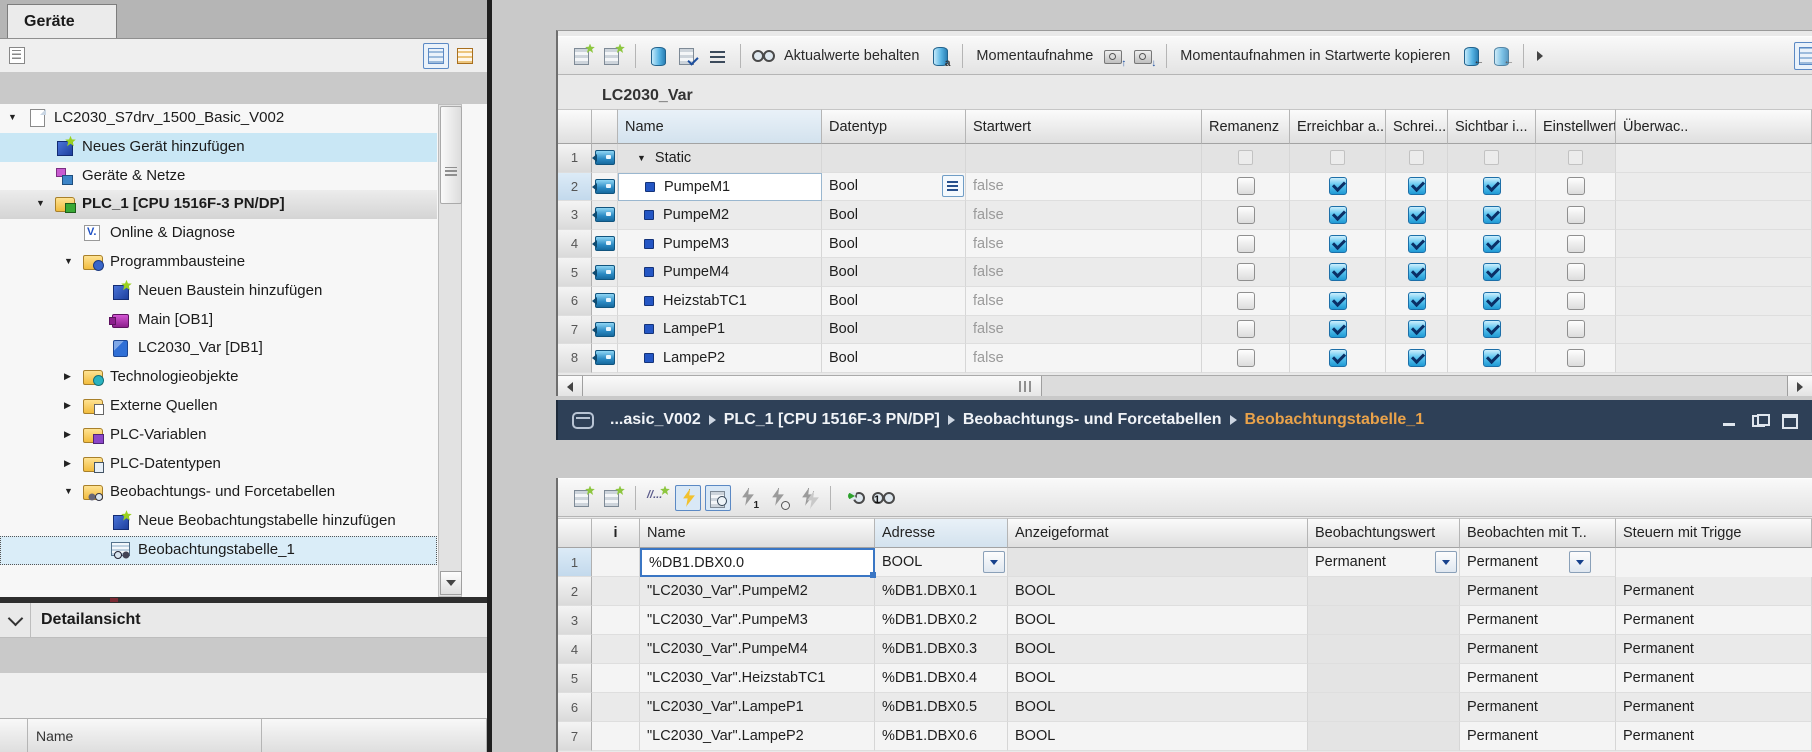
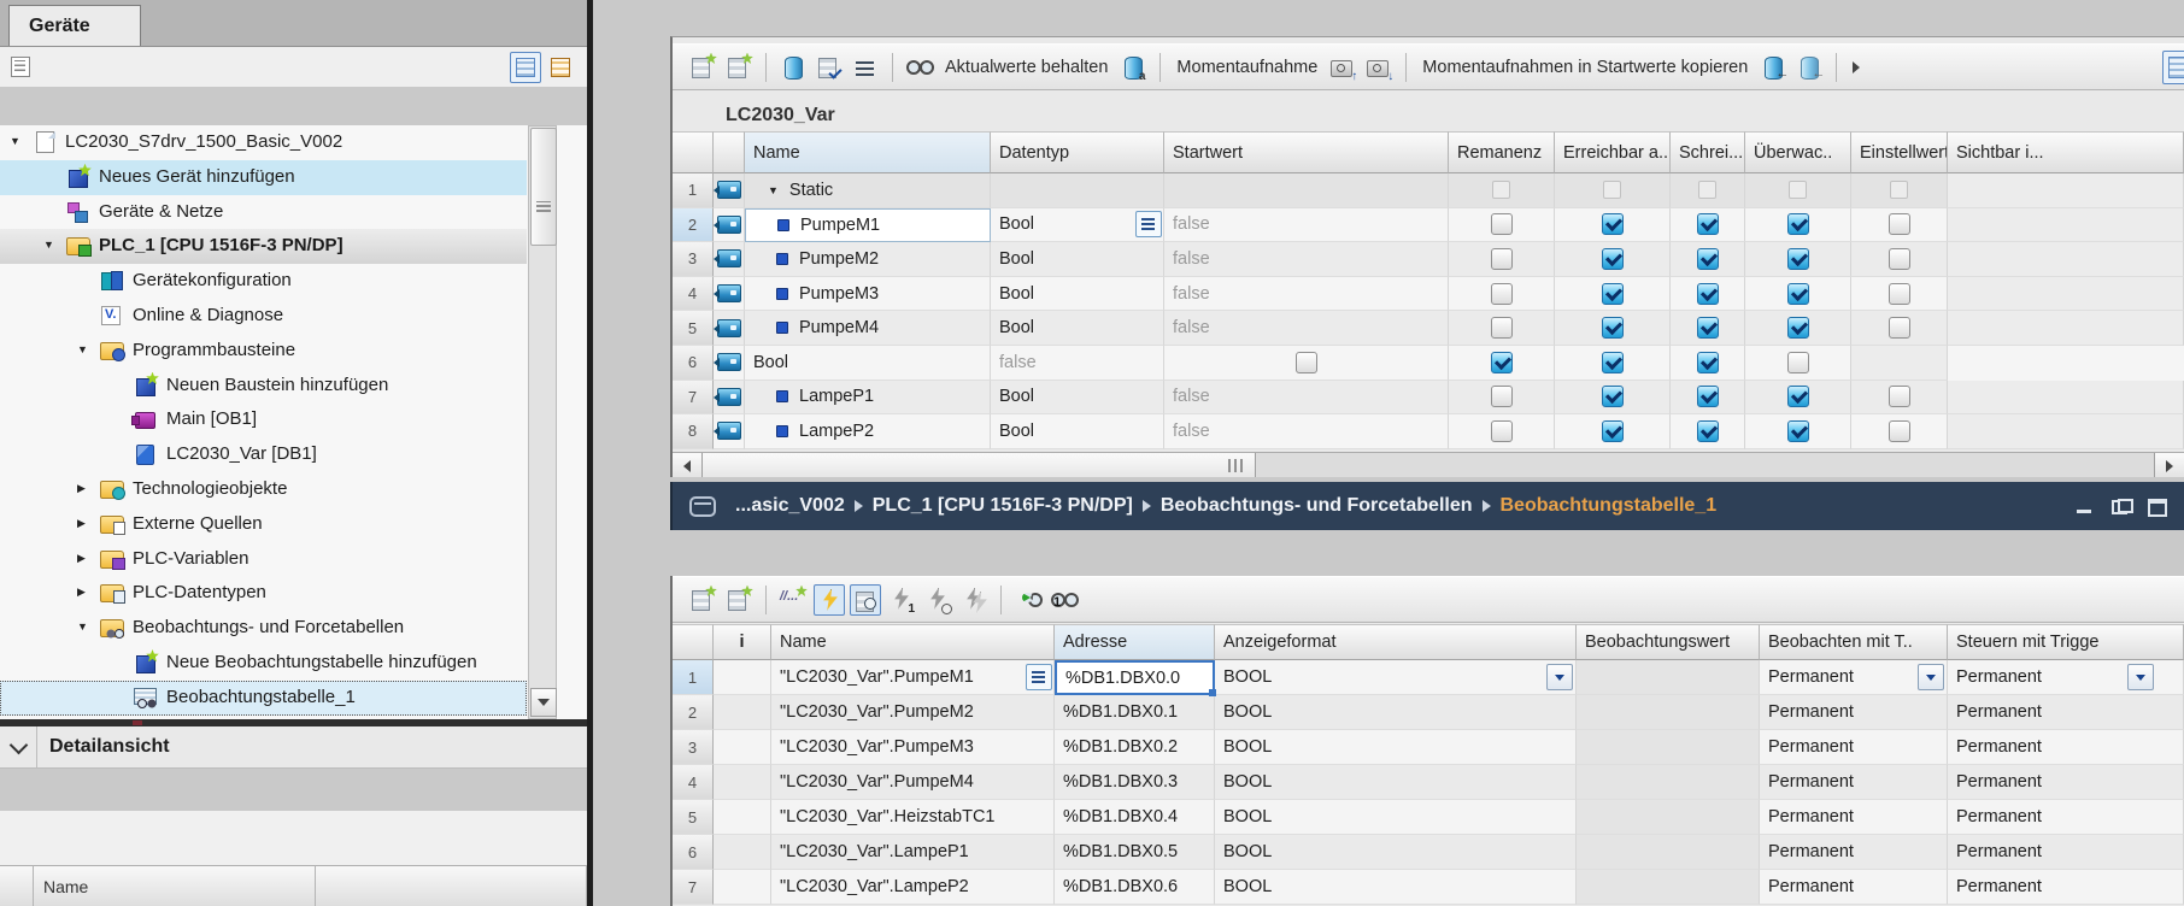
  Geräte
  ▼
  LC2030_S7drv_1500_Basic_V002
  Neues Gerät hinzufügen
  Geräte & Netze
  ▼
  PLC_1 [CPU 1516F-3 PN/DP]
+ Gerätekonfiguration
  Online & Diagnose
  ▼
  Programmbausteine
  Neuen Baustein hinzufügen
  Main [OB1]
  LC2030_Var [DB1]
  ▶
  Technologieobjekte
  ▶
  Externe Quellen
  ▶
  PLC-Variablen
  ▶
  PLC-Datentypen
  ▼
  Beobachtungs- und Forcetabellen
  Neue Beobachtungstabelle hinzufügen
  Beobachtungstabelle_1
  Detailansicht
  Name
  Aktualwerte behalten
  Momentaufnahme
  ↑
  ↓
  Momentaufnahmen in Startwerte kopieren
  LC2030_Var
  Name
  Datentyp
  Startwert
  Remanenz
  Erreichbar a..
  Schrei...
- Sichtbar i...
+ Überwac..
  Einstellwer
- Überwac..
+ Sichtbar i...
  1
  ▼
  Static
  2
  PumpeM1
  Bool
  false
  3
  PumpeM2
  Bool
  false
  4
  PumpeM3
  Bool
  false
  5
  PumpeM4
  Bool
  false
  6
- HeizstabTC1
  Bool
  false
  7
  LampeP1
  Bool
  false
  8
  LampeP2
  Bool
  false
  ...asic_V002
  PLC_1 [CPU 1516F-3 PN/DP]
  Beobachtungs- und Forcetabellen
  Beobachtungstabelle_1
  i
  Name
  Adresse
  Anzeigeformat
  Beobachtungswert
  Beobachten mit T..
  Steuern mit Trigge
  1
+ "LC2030_Var".PumpeM1
  %DB1.DBX0.0
  BOOL
  Permanent
  Permanent
  2
  "LC2030_Var".PumpeM2
  %DB1.DBX0.1
  BOOL
  Permanent
  Permanent
  3
  "LC2030_Var".PumpeM3
  %DB1.DBX0.2
  BOOL
  Permanent
  Permanent
  4
  "LC2030_Var".PumpeM4
  %DB1.DBX0.3
  BOOL
  Permanent
  Permanent
  5
  "LC2030_Var".HeizstabTC1
  %DB1.DBX0.4
  BOOL
  Permanent
  Permanent
  6
  "LC2030_Var".LampeP1
  %DB1.DBX0.5
  BOOL
  Permanent
  Permanent
  7
  "LC2030_Var".LampeP2
  %DB1.DBX0.6
  BOOL
  Permanent
  Permanent
